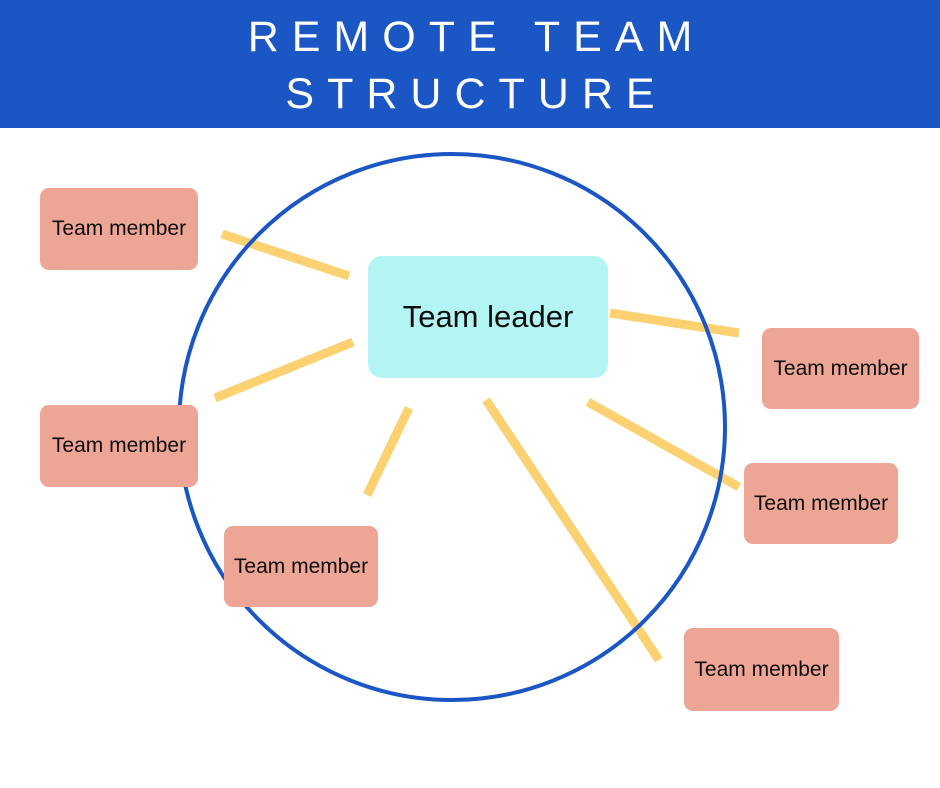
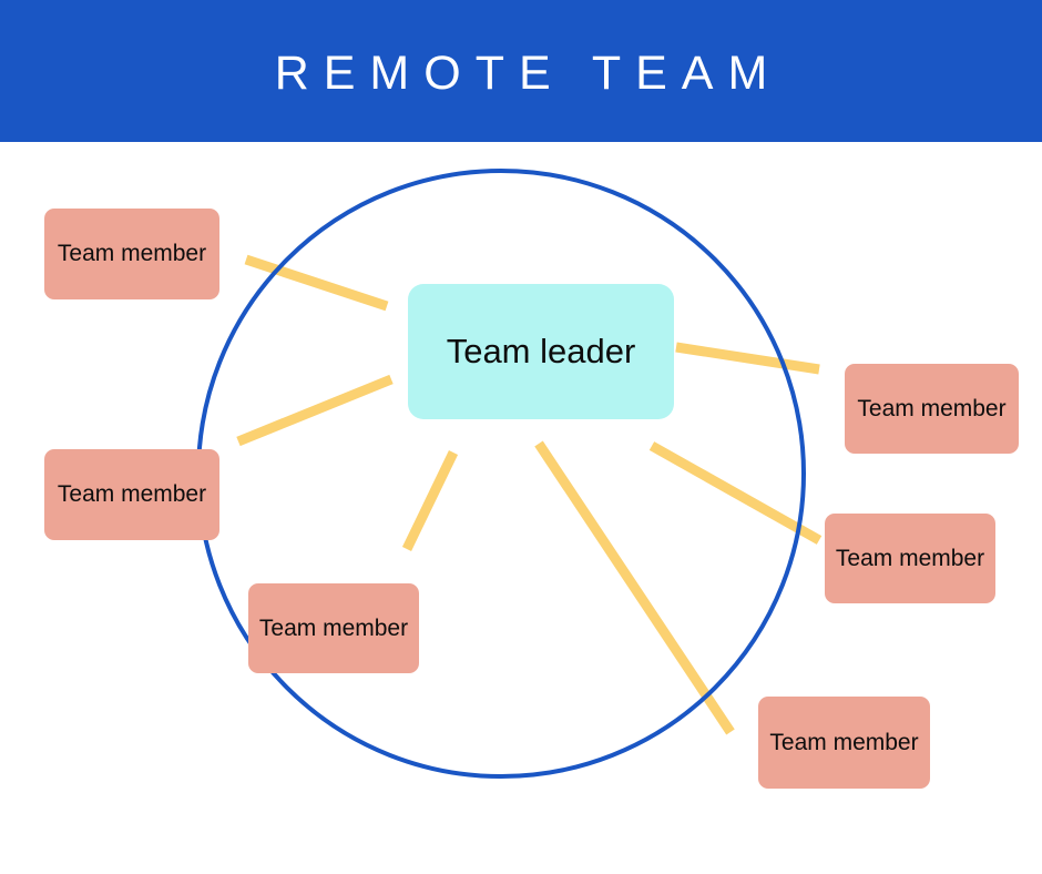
  REMOTE TEAM
- STRUCTURE
  Team leader
  Team member
  Team member
  Team member
  Team member
  Team member
  Team member
